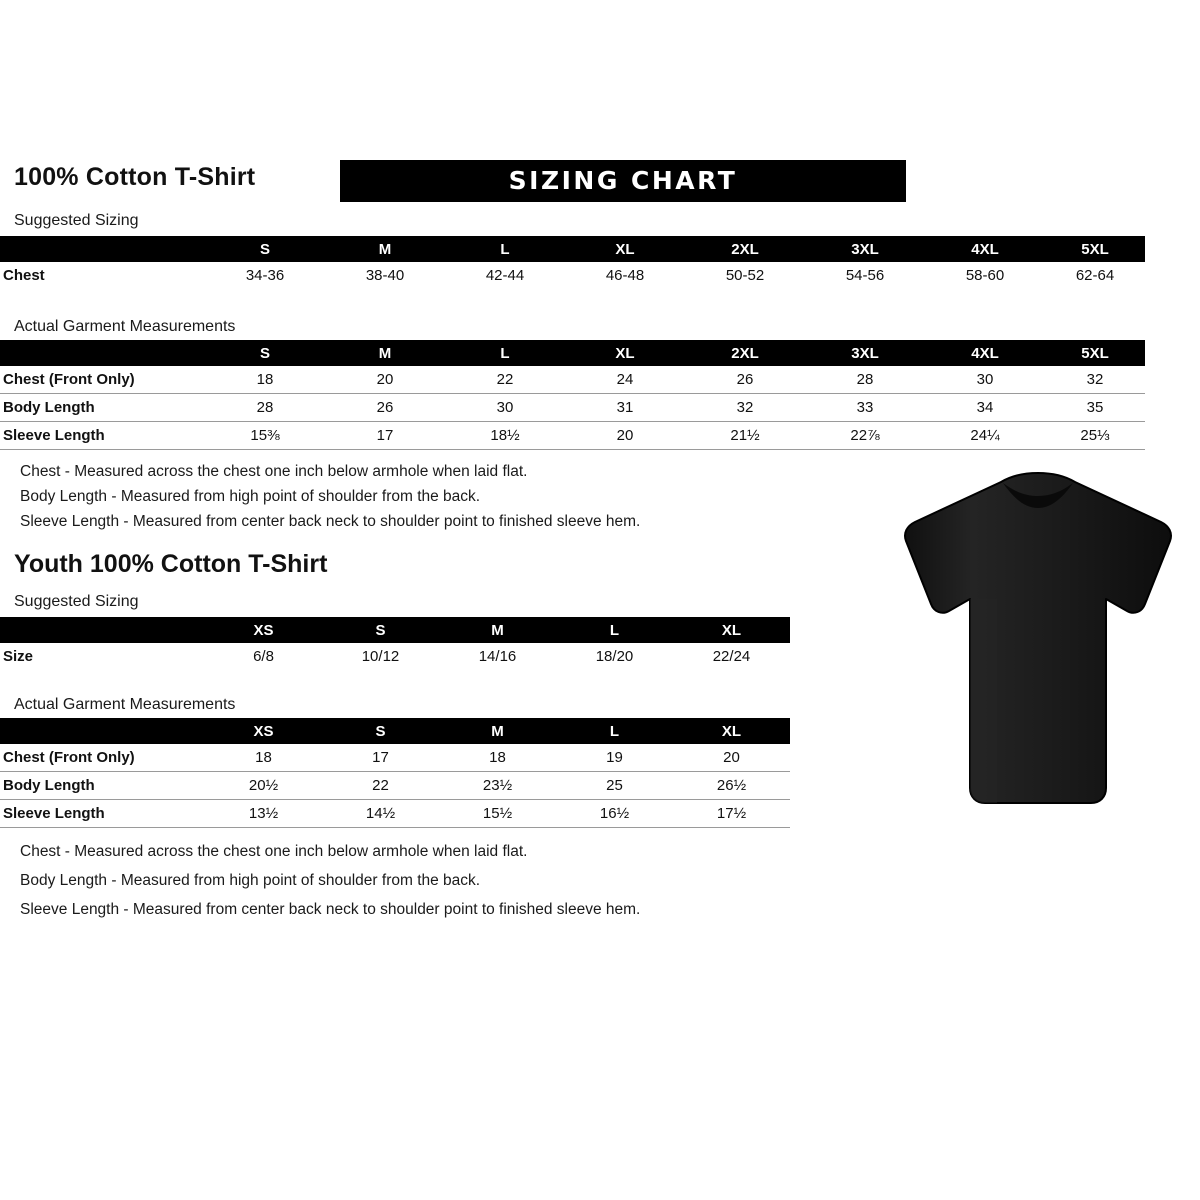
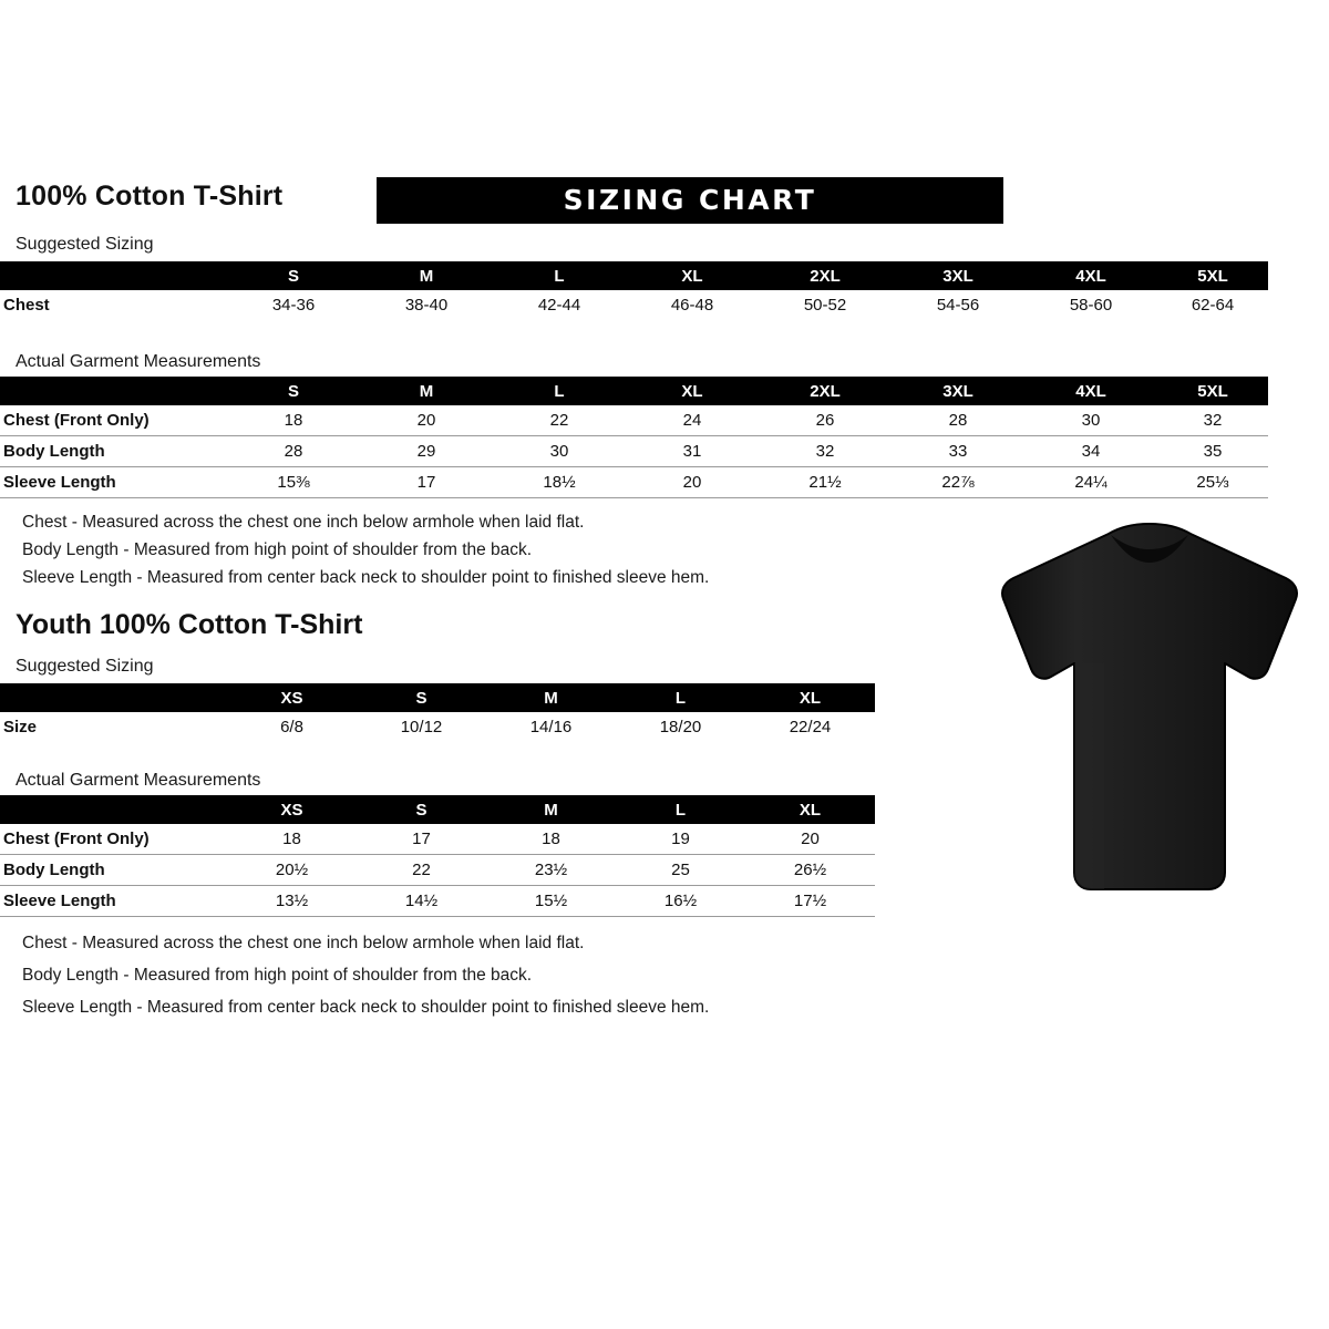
  100% Cotton T-Shirt
  SIZING CHART
  Suggested Sizing
  	S	M	L	XL	2XL	3XL	4XL	5XL
  Chest	34-36	38-40	42-44	46-48	50-52	54-56	58-60	62-64
  Actual Garment Measurements
  	S	M	L	XL	2XL	3XL	4XL	5XL
  Chest (Front Only)	18	20	22	24	26	28	30	32
- Body Length	28	26	30	31	32	33	34	35
+ Body Length	28	29	30	31	32	33	34	35
  Sleeve Length	15⅜	17	18½	20	21½	22⅞	24¼	25⅓
  Chest - Measured across the chest one inch below armhole when laid flat.
  Body Length - Measured from high point of shoulder from the back.
  Sleeve Length - Measured from center back neck to shoulder point to finished sleeve hem.
  Youth 100% Cotton T-Shirt
  Suggested Sizing
  	XS	S	M	L	XL
  Size	6/8	10/12	14/16	18/20	22/24
  Actual Garment Measurements
  	XS	S	M	L	XL
  Chest (Front Only)	18	17	18	19	20
  Body Length	20½	22	23½	25	26½
  Sleeve Length	13½	14½	15½	16½	17½
  Chest - Measured across the chest one inch below armhole when laid flat.
  Body Length - Measured from high point of shoulder from the back.
  Sleeve Length - Measured from center back neck to shoulder point to finished sleeve hem.
